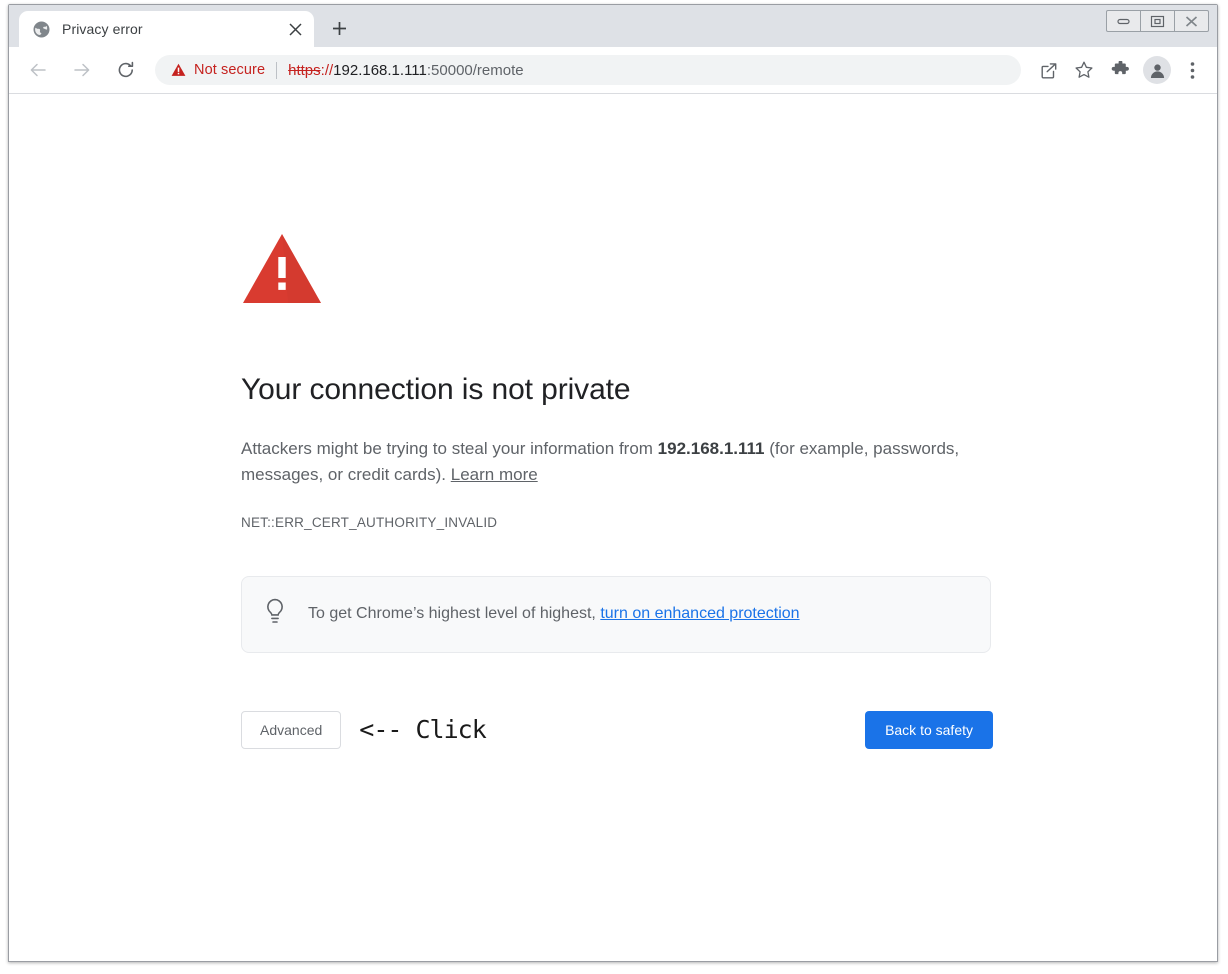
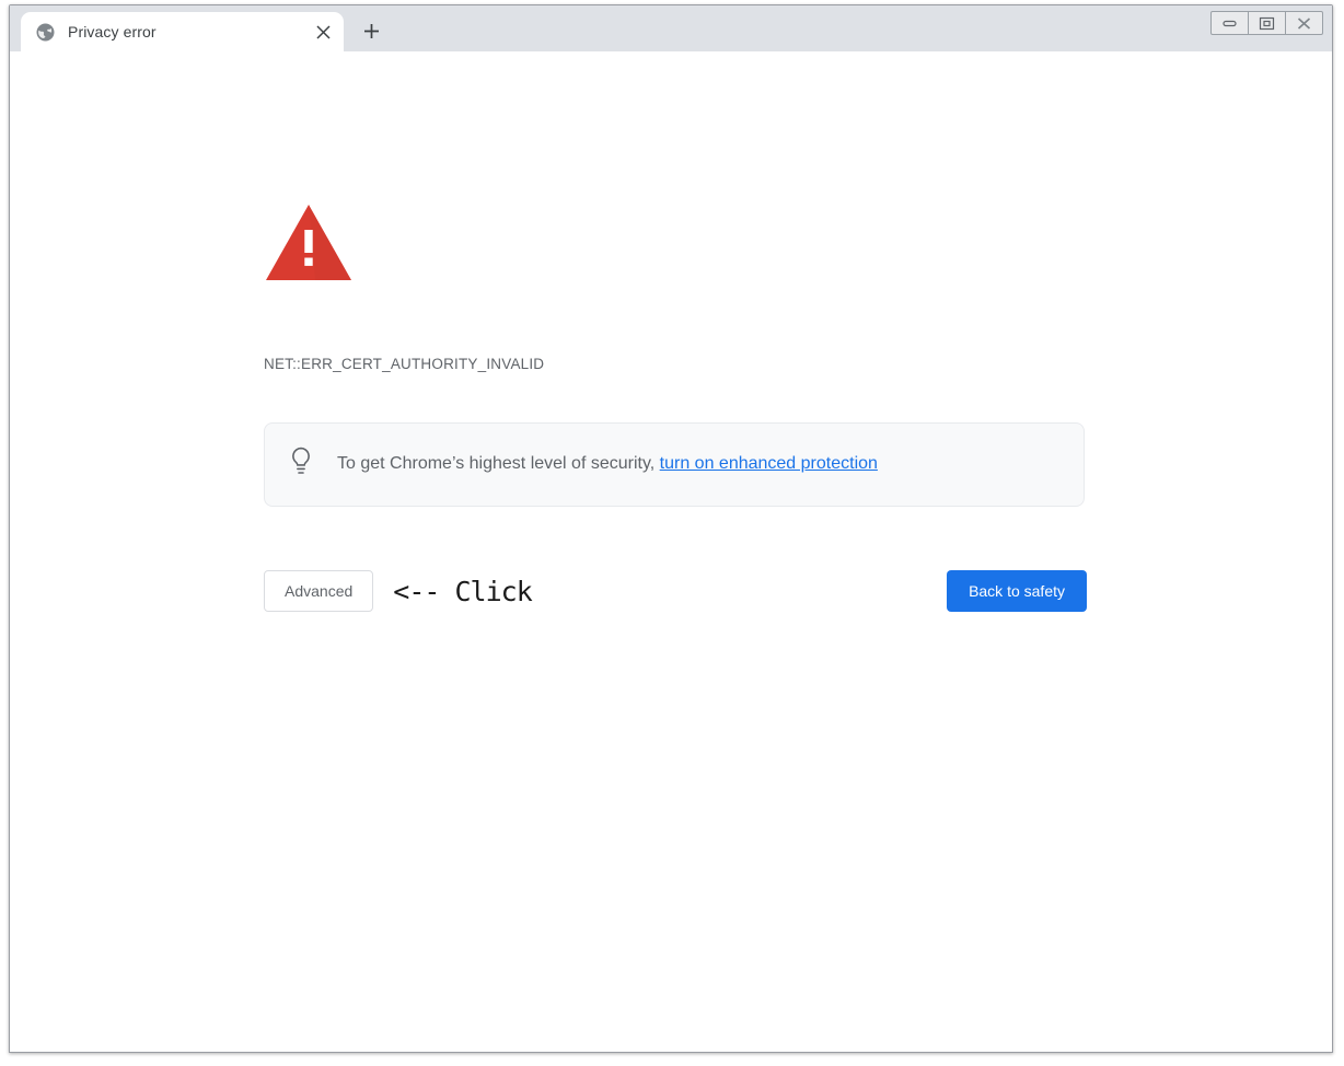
  Privacy error
- Not secure
- https://192.168.1.111:50000/remote
- Your connection is not private
- Attackers might be trying to steal your information from 192.168.1.111 (for example, passwords, messages, or credit cards). Learn more
  NET::ERR_CERT_AUTHORITY_INVALID
- To get Chrome’s highest level of highest, turn on enhanced protection
+ To get Chrome’s highest level of security, turn on enhanced protection
  Advanced
  <-- Click
  Back to safety
